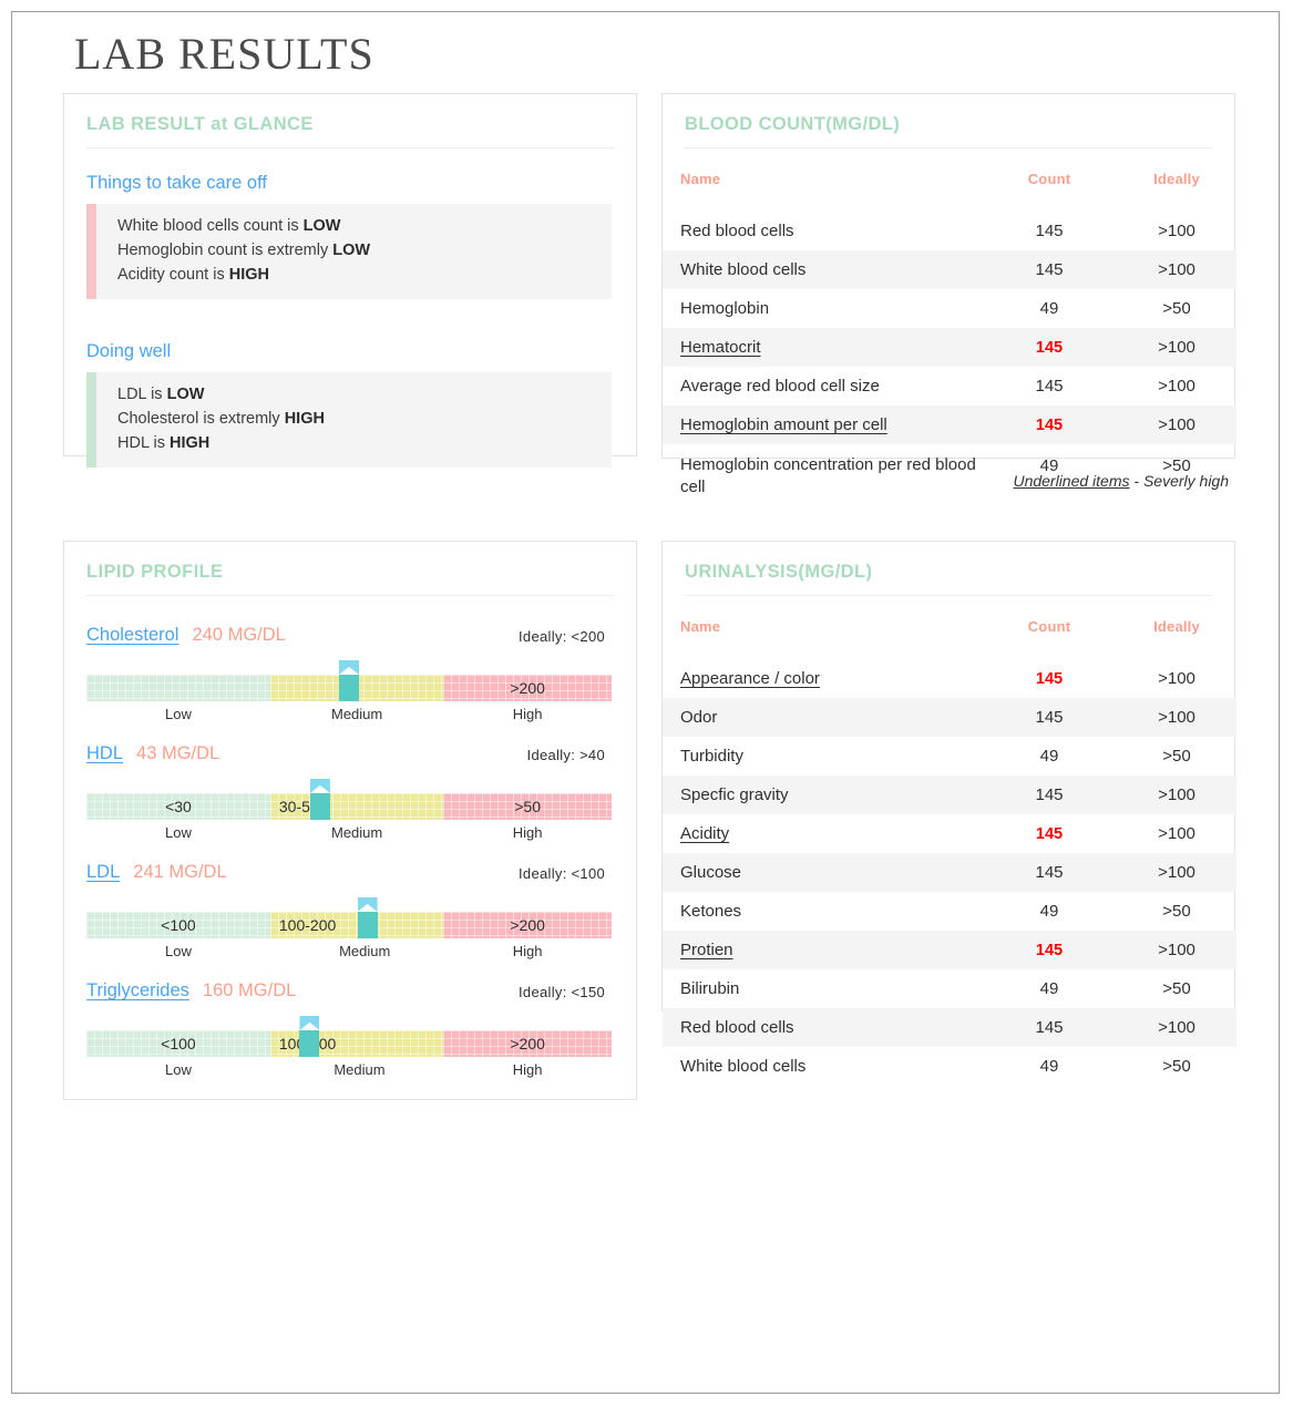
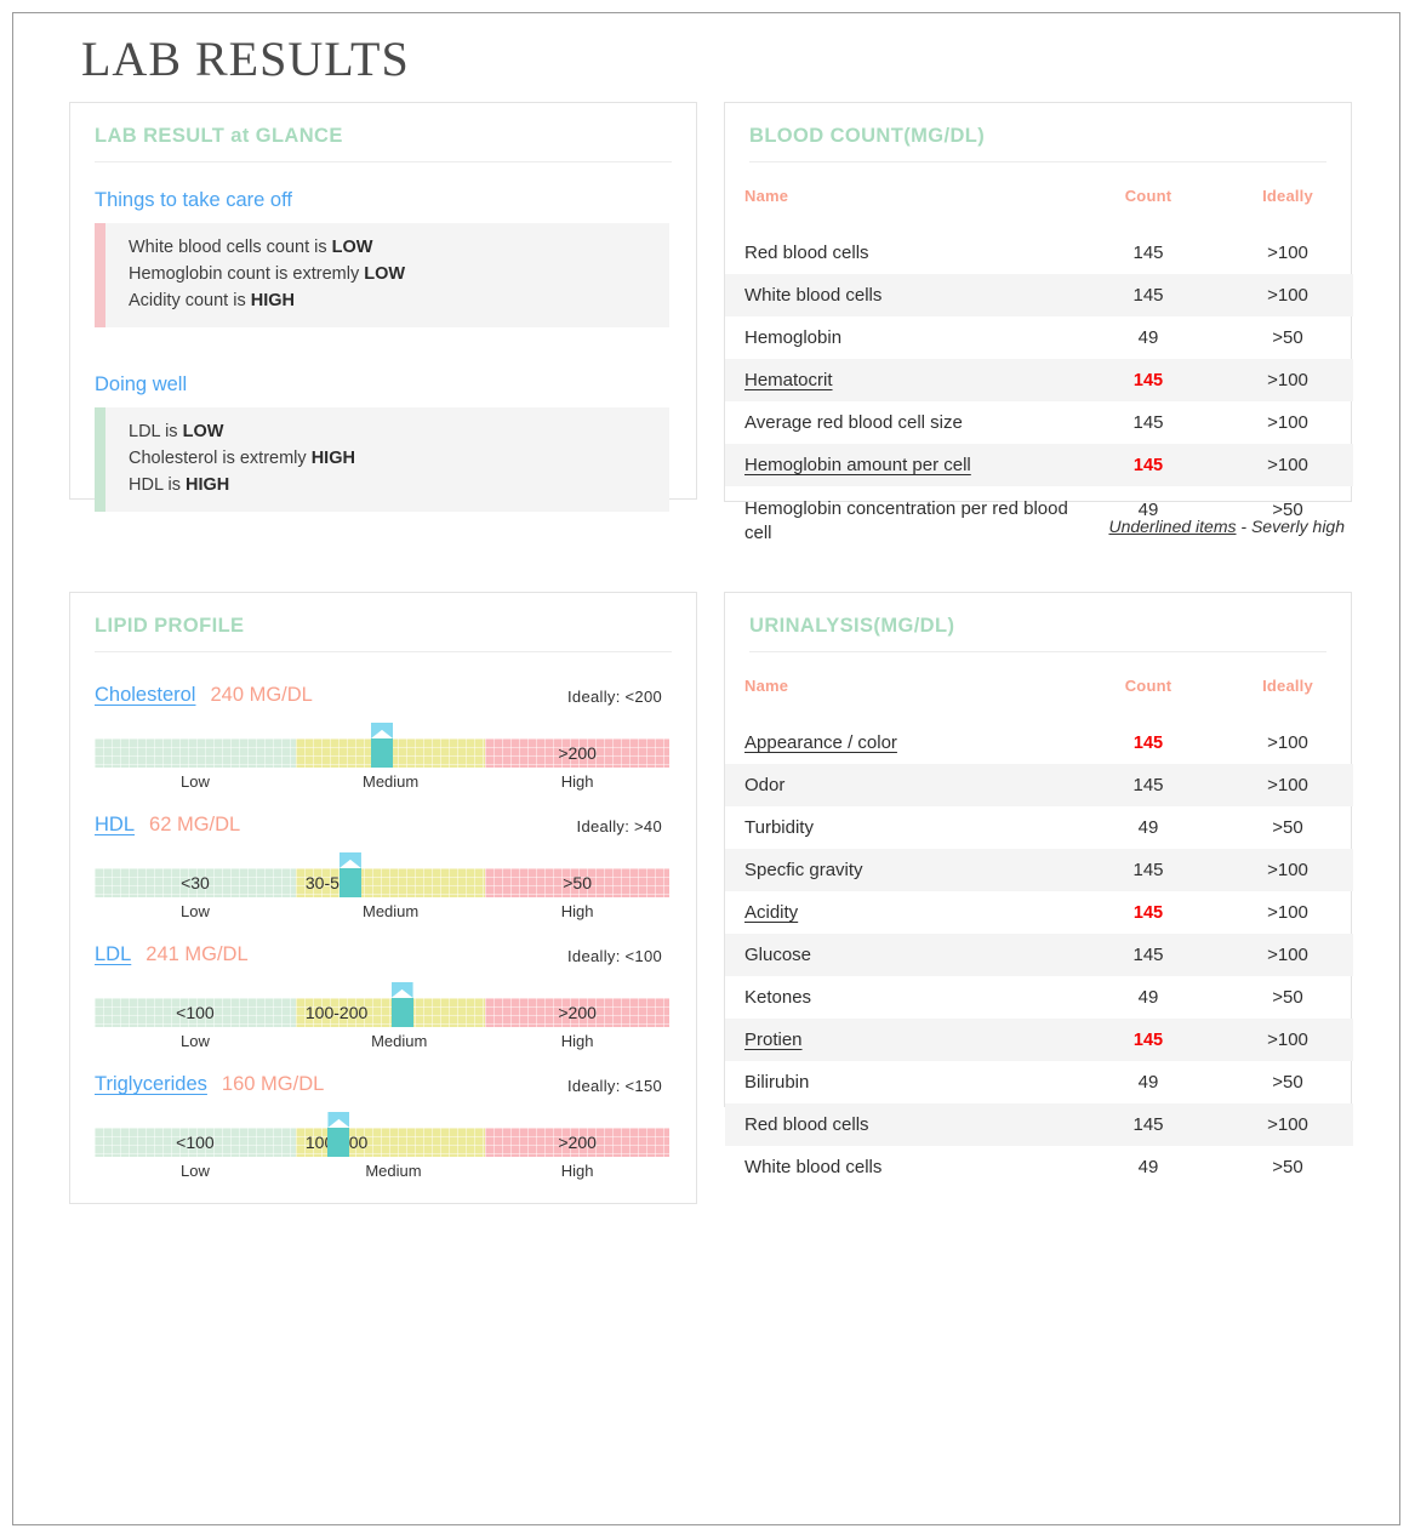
  LAB RESULTS
  LAB RESULT at GLANCE
  Things to take care off
  White blood cells count is LOW
  Hemoglobin count is extremly LOW
  Acidity count is HIGH
  Doing well
  LDL is LOW
  Cholesterol is extremly HIGH
  HDL is HIGH
  BLOOD COUNT(MG/DL)
  Name	Count	Ideally
  Red blood cells	145	>100
  White blood cells	145	>100
  Hemoglobin	49	>50
  Hematocrit	145	>100
  Average red blood cell size	145	>100
  Hemoglobin amount per cell	145	>100
  Hemoglobin concentration per red blood cell	49	>50
  Underlined items - Severly high
  LIPID PROFILE
  Cholesterol 240 MG/DL
  Ideally: <200
  >200
  Low
  Medium
  High
- HDL 43 MG/DL
+ HDL 62 MG/DL
  Ideally: >40
  <30
  30-5
  >50
  Low
  Medium
  High
  LDL 241 MG/DL
  Ideally: <100
  <100
  100-200
  >200
  Low
  Medium
  High
  Triglycerides 160 MG/DL
  Ideally: <150
  <100
  >200
  Low
  Medium
  High
  URINALYSIS(MG/DL)
  Name	Count	Ideally
  Appearance / color	145	>100
  Odor	145	>100
  Turbidity	49	>50
  Specfic gravity	145	>100
  Acidity	145	>100
  Glucose	145	>100
  Ketones	49	>50
  Protien	145	>100
  Bilirubin	49	>50
  Red blood cells	145	>100
  White blood cells	49	>50
  Underlined items - Severly high
